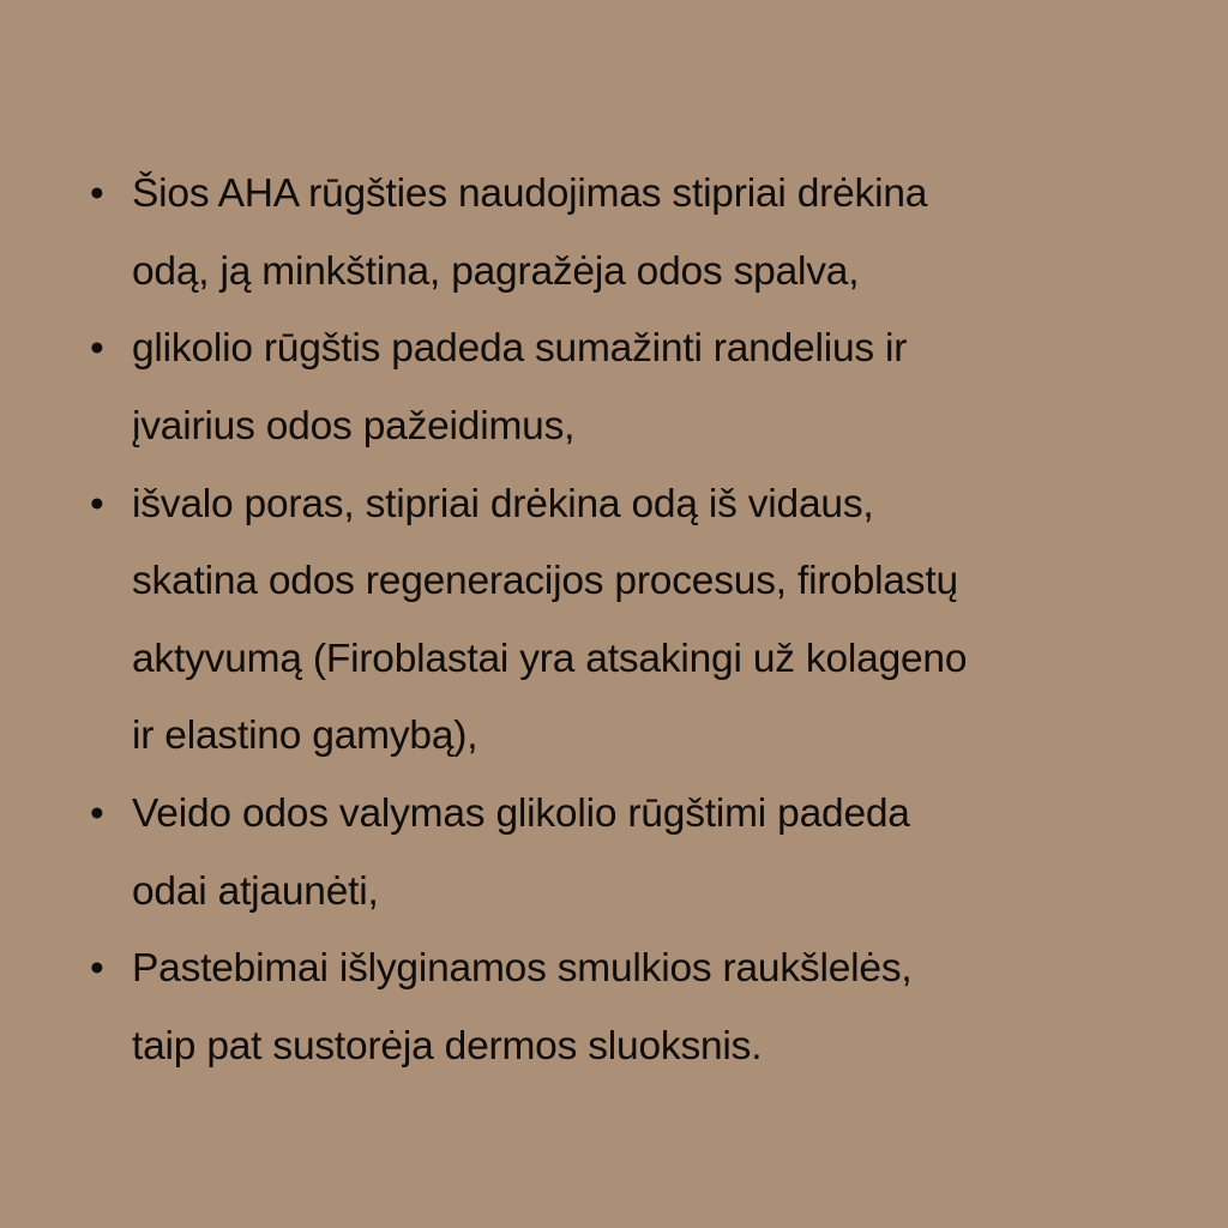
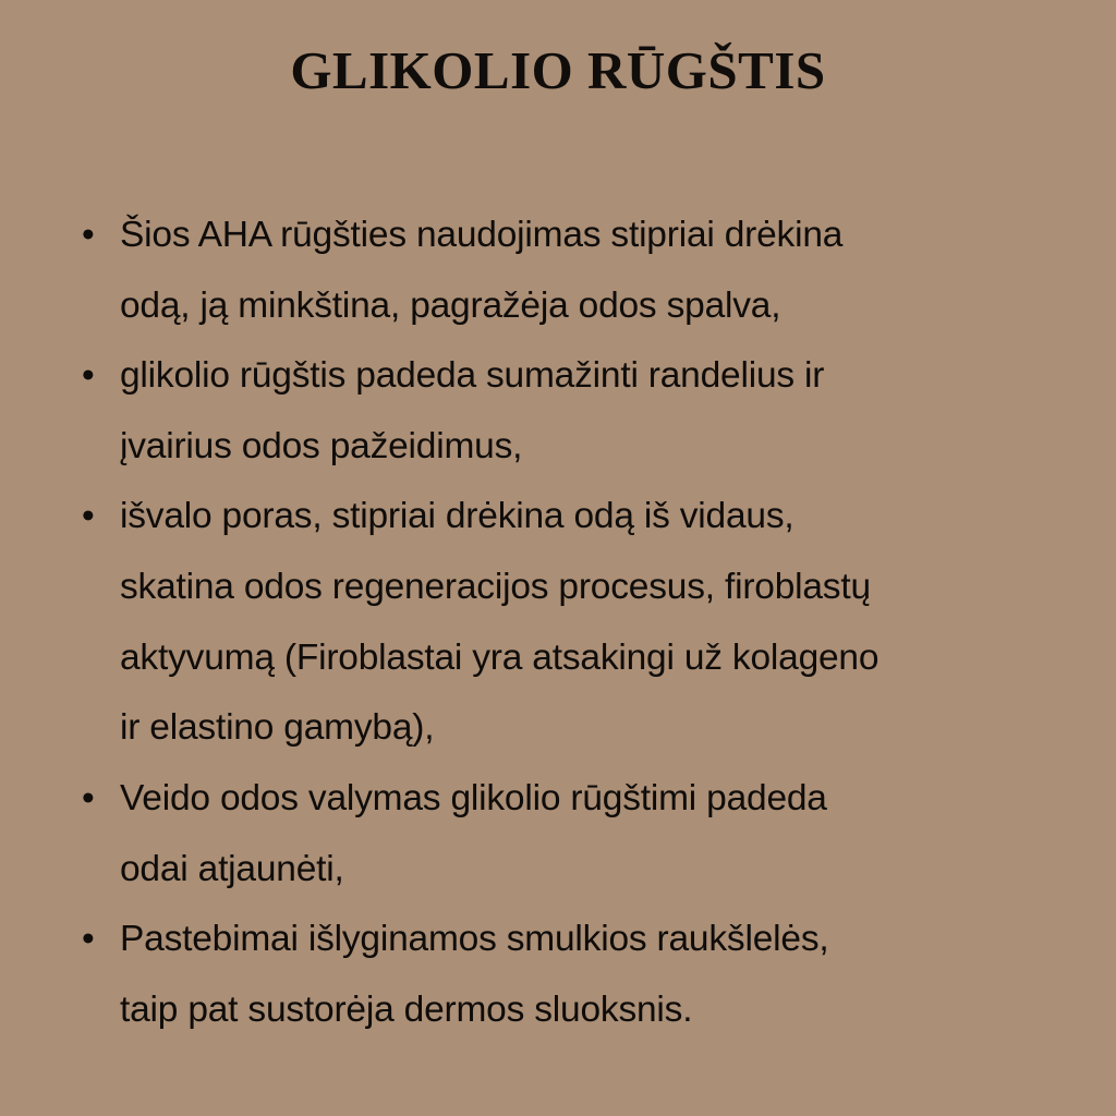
+ GLIKOLIO RŪGŠTIS
  •
  Šios AHA rūgšties naudojimas stipriai drėkina
  odą, ją minkština, pagražėja odos spalva,
  •
  glikolio rūgštis padeda sumažinti randelius ir
  įvairius odos pažeidimus,
  •
  išvalo poras, stipriai drėkina odą iš vidaus,
  skatina odos regeneracijos procesus, firoblastų
  aktyvumą (Firoblastai yra atsakingi už kolageno
  ir elastino gamybą),
  •
  Veido odos valymas glikolio rūgštimi padeda
  odai atjaunėti,
  •
  Pastebimai išlyginamos smulkios raukšlelės,
  taip pat sustorėja dermos sluoksnis.
